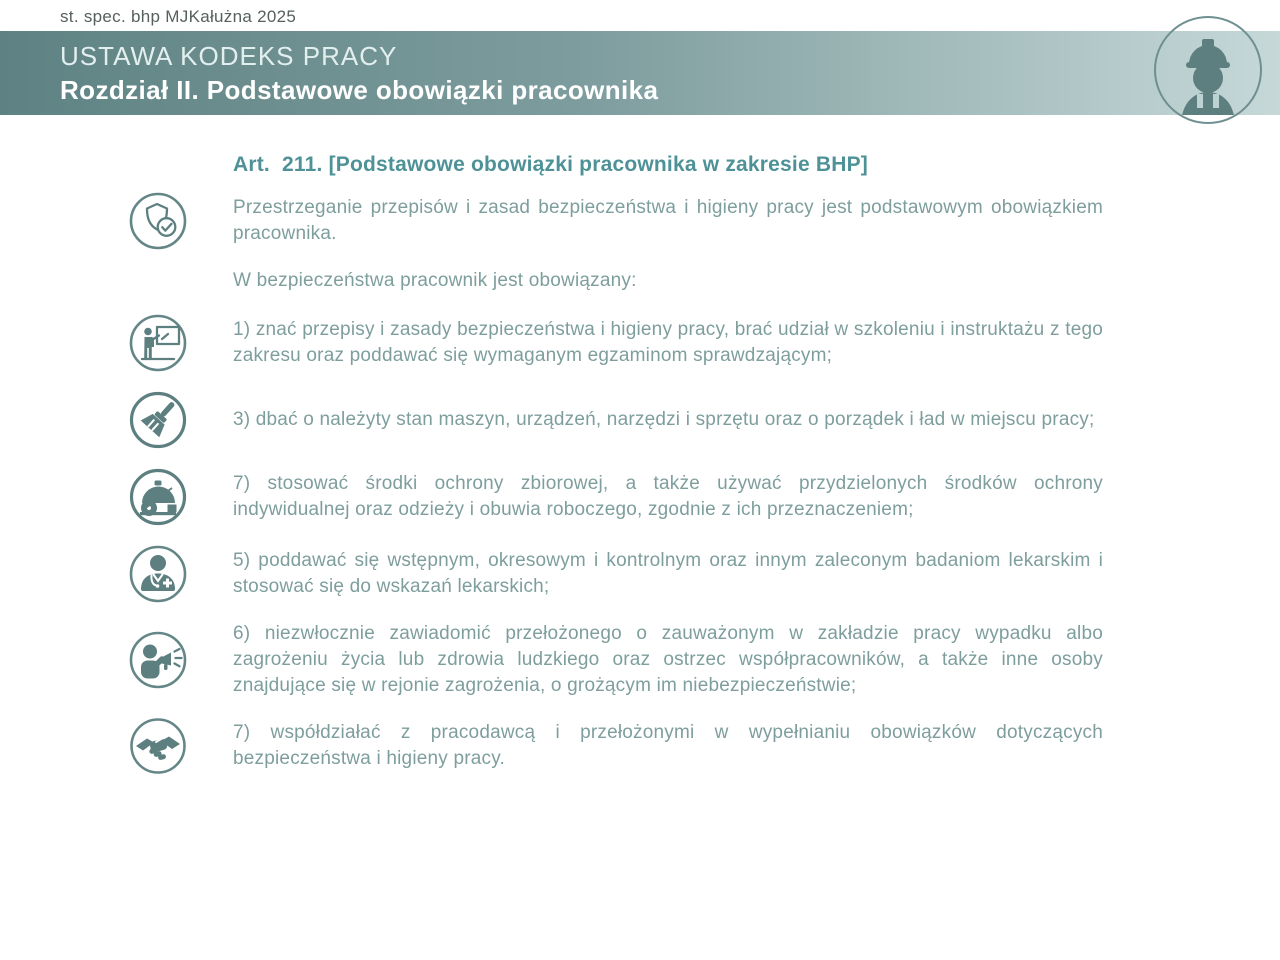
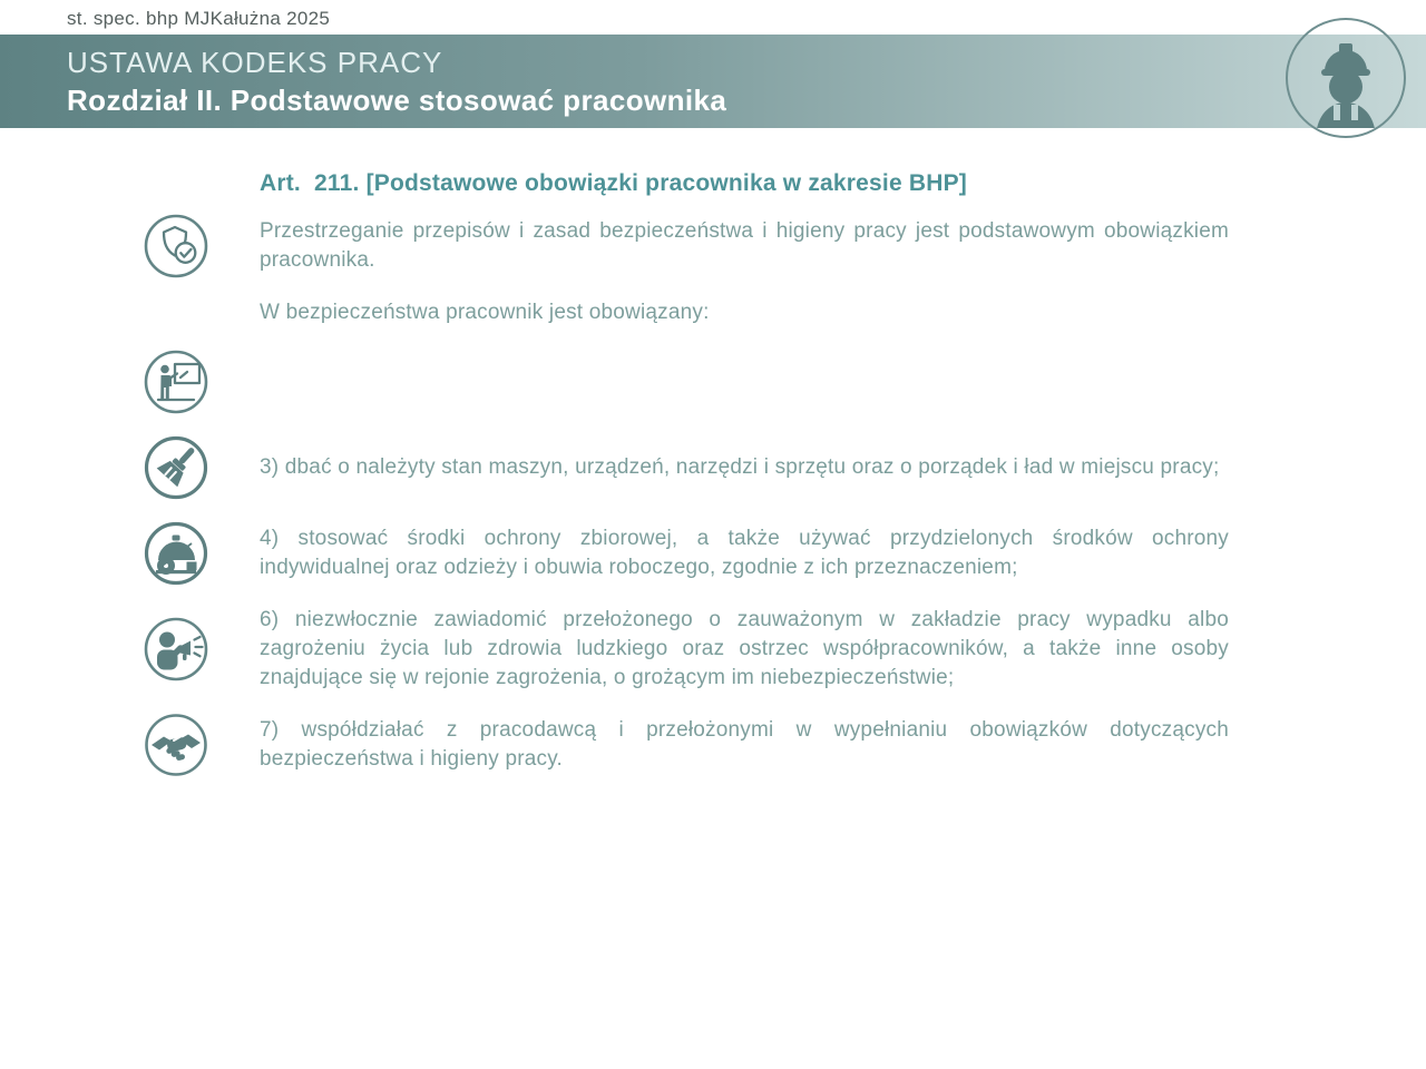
  st. spec. bhp MJKałużna 2025
  USTAWA KODEKS PRACY
- Rozdział II. Podstawowe obowiązki pracownika
+ Rozdział II. Podstawowe stosować pracownika
  Art. 211. [Podstawowe obowiązki pracownika w zakresie BHP]
  Przestrzeganie przepisów i zasad bezpieczeństwa i higieny pracy jest podstawowym obowiązkiem pracownika.
  W bezpieczeństwa pracownik jest obowiązany:
- 1) znać przepisy i zasady bezpieczeństwa i higieny pracy, brać udział w szkoleniu i instruktażu z tego zakresu oraz poddawać się wymaganym egzaminom sprawdzającym;
  3) dbać o należyty stan maszyn, urządzeń, narzędzi i sprzętu oraz o porządek i ład w miejscu pracy;
- 7) stosować środki ochrony zbiorowej, a także używać przydzielonych środków ochrony indywidualnej oraz odzieży i obuwia roboczego, zgodnie z ich przeznaczeniem;
+ 4) stosować środki ochrony zbiorowej, a także używać przydzielonych środków ochrony indywidualnej oraz odzieży i obuwia roboczego, zgodnie z ich przeznaczeniem;
- 5) poddawać się wstępnym, okresowym i kontrolnym oraz innym zaleconym badaniom lekarskim i stosować się do wskazań lekarskich;
  6) niezwłocznie zawiadomić przełożonego o zauważonym w zakładzie pracy wypadku albo zagrożeniu życia lub zdrowia ludzkiego oraz ostrzec współpracowników, a także inne osoby znajdujące się w rejonie zagrożenia, o grożącym im niebezpieczeństwie;
  7) współdziałać z pracodawcą i przełożonymi w wypełnianiu obowiązków dotyczących bezpieczeństwa i higieny pracy.
